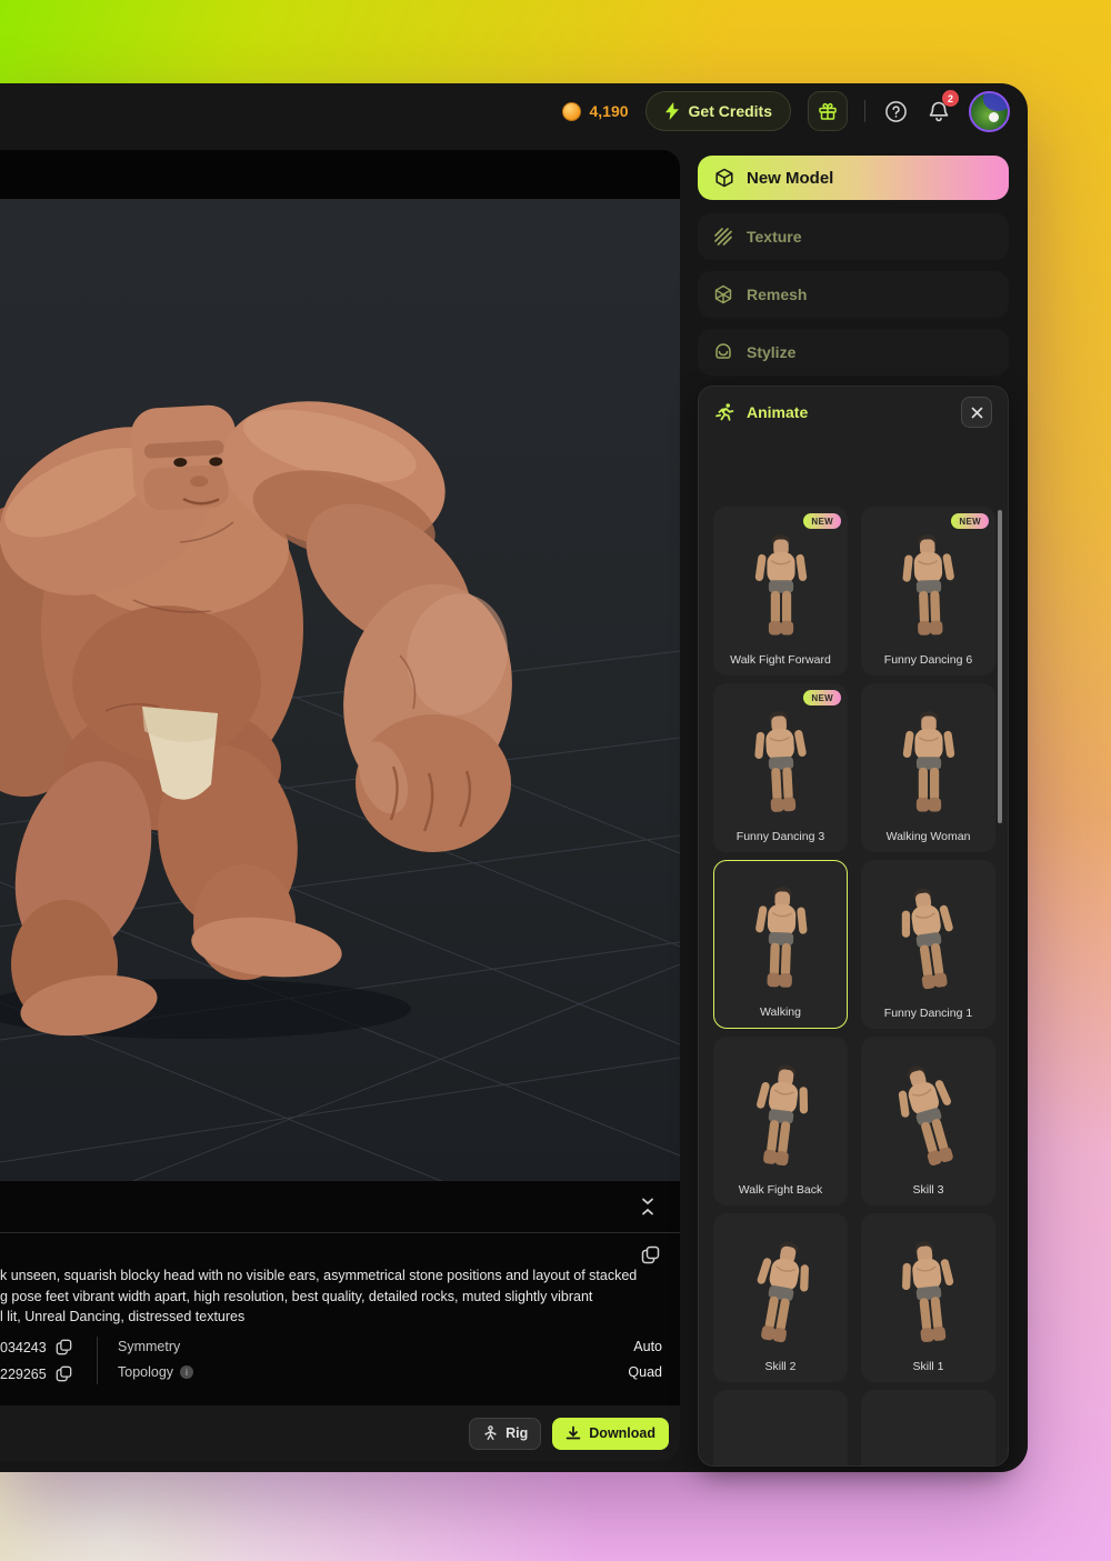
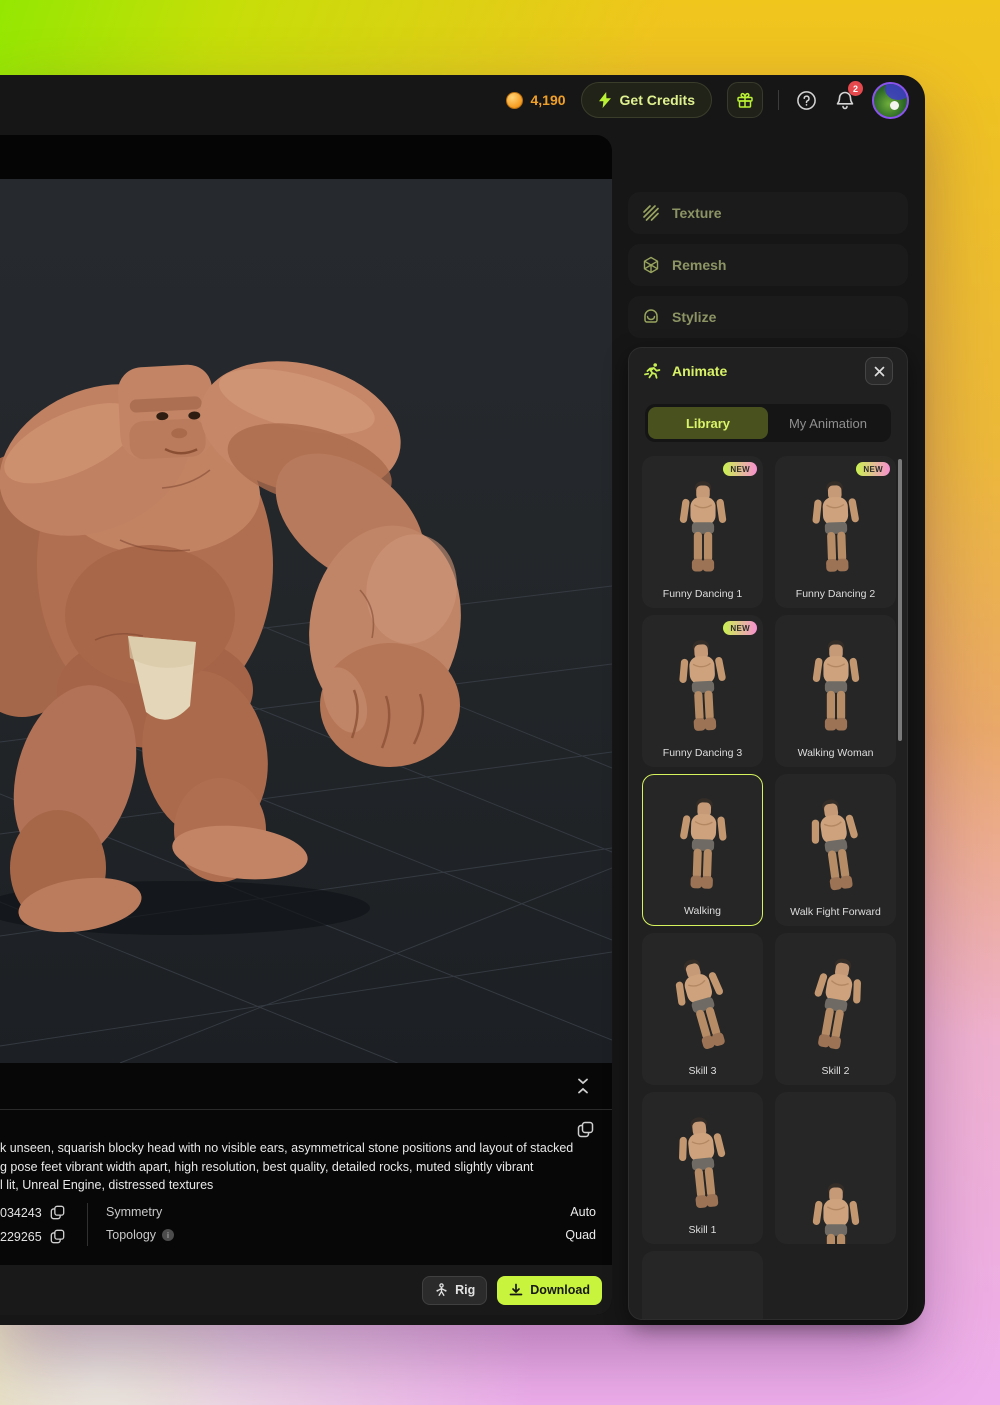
  4,190
  Get Credits
  2
  k unseen, squarish blocky head with no visible ears, asymmetrical stone positions and layout of stacked
  g pose feet vibrant width apart, high resolution, best quality, detailed rocks, muted slightly vibrant
- l lit, Unreal Dancing, distressed textures
+ l lit, Unreal Engine, distressed textures
  034243
  229265
  Symmetry
  Auto
  Topology
  i
  Quad
  Rig
  Download
- New Model
  Texture
  Remesh
  Stylize
  Animate
+ Library
+ My Animation
  NEW
- Walk Fight Forward
+ Funny Dancing 1
  NEW
- Funny Dancing 6
+ Funny Dancing 2
  NEW
  Funny Dancing 3
  Walking Woman
  Walking
- Funny Dancing 1
+ Walk Fight Forward
- Walk Fight Back
  Skill 3
  Skill 2
  Skill 1
